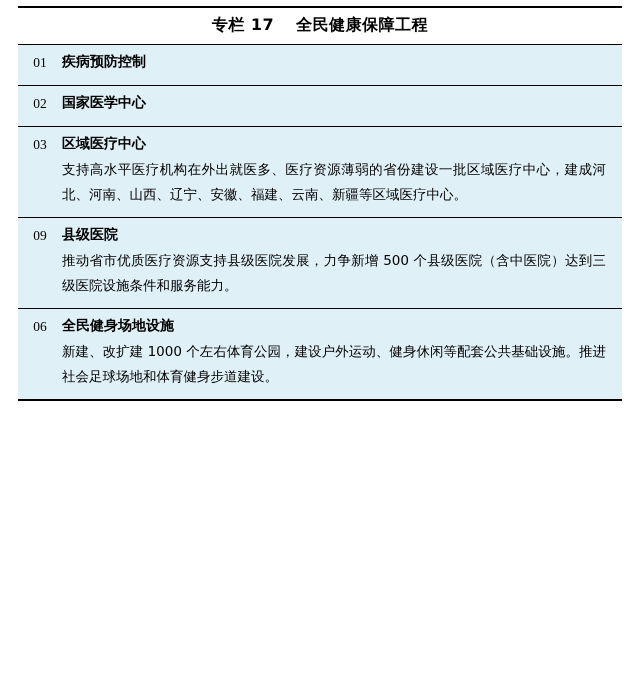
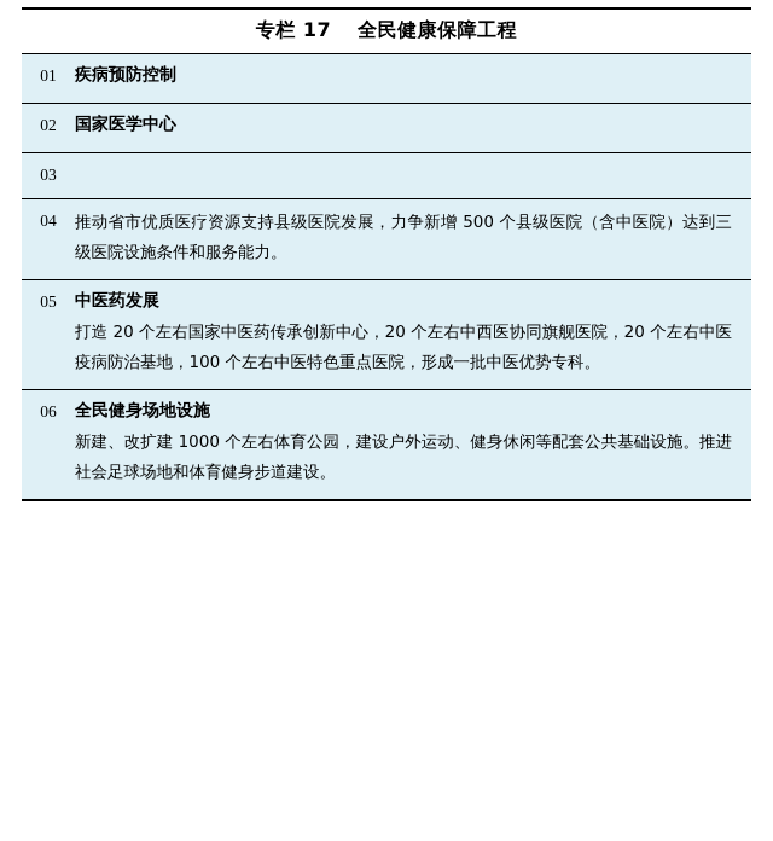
  专栏 17 全民健康保障工程
  01
  疾病预防控制
  02
  国家医学中心
  03
- 区域医疗中心
- 支持高水平医疗机构在外出就医多、医疗资源薄弱的省份建设一批区域医疗中心，建成河北、河南、山西、辽宁、安徽、福建、云南、新疆等区域医疗中心。
- 09
+ 04
- 县级医院
  推动省市优质医疗资源支持县级医院发展，力争新增 500 个县级医院（含中医院）达到三级医院设施条件和服务能力。
+ 05
+ 中医药发展
+ 打造 20 个左右国家中医药传承创新中心，20 个左右中西医协同旗舰医院，20 个左右中医疫病防治基地，100 个左右中医特色重点医院，形成一批中医优势专科。
  06
  全民健身场地设施
  新建、改扩建 1000 个左右体育公园，建设户外运动、健身休闲等配套公共基础设施。推进社会足球场地和体育健身步道建设。
